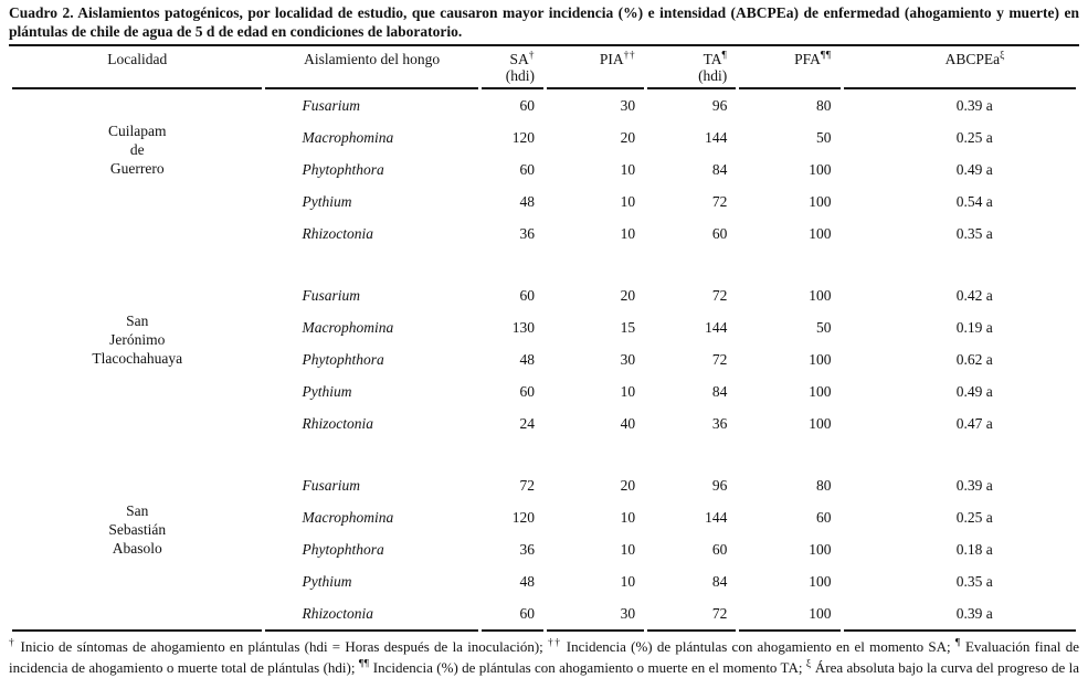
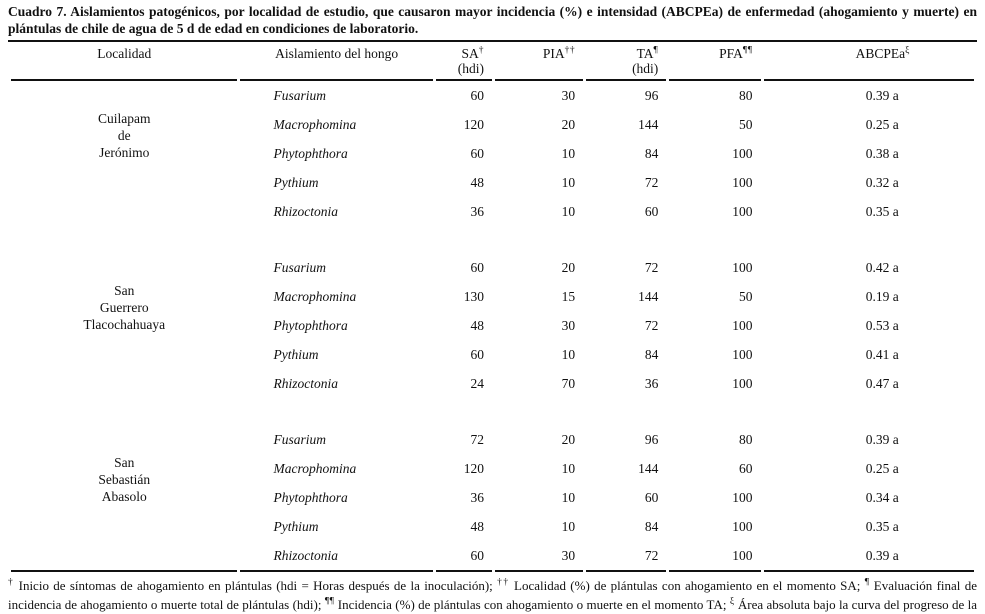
- Cuadro 2. Aislamientos patogénicos, por localidad de estudio, que causaron mayor incidencia (%) e intensidad (ABCPEa) de enfermedad (ahogamiento y muerte) en plántulas de chile de agua de 5 d de edad en condiciones de laboratorio.
+ Cuadro 7. Aislamientos patogénicos, por localidad de estudio, que causaron mayor incidencia (%) e intensidad (ABCPEa) de enfermedad (ahogamiento y muerte) en plántulas de chile de agua de 5 d de edad en condiciones de laboratorio.
  Localidad	Aislamiento del hongo	SA† (hdi)	PIA††	TA¶ (hdi)	PFA¶¶	ABCPEaξ
- Cuilapam de Guerrero	Fusarium	60	30	96	80	0.39 a
+ Cuilapam de Jerónimo	Fusarium	60	30	96	80	0.39 a
  Macrophomina	120	20	144	50	0.25 a
- Phytophthora	60	10	84	100	0.49 a
+ Phytophthora	60	10	84	100	0.38 a
- Pythium	48	10	72	100	0.54 a
+ Pythium	48	10	72	100	0.32 a
  Rhizoctonia	36	10	60	100	0.35 a
- San Jerónimo Tlacochahuaya	Fusarium	60	20	72	100	0.42 a
+ San Guerrero Tlacochahuaya	Fusarium	60	20	72	100	0.42 a
  Macrophomina	130	15	144	50	0.19 a
- Phytophthora	48	30	72	100	0.62 a
+ Phytophthora	48	30	72	100	0.53 a
- Pythium	60	10	84	100	0.49 a
+ Pythium	60	10	84	100	0.41 a
- Rhizoctonia	24	40	36	100	0.47 a
+ Rhizoctonia	24	70	36	100	0.47 a
  San Sebastián Abasolo	Fusarium	72	20	96	80	0.39 a
  Macrophomina	120	10	144	60	0.25 a
- Phytophthora	36	10	60	100	0.18 a
+ Phytophthora	36	10	60	100	0.34 a
  Pythium	48	10	84	100	0.35 a
  Rhizoctonia	60	30	72	100	0.39 a
- † Inicio de síntomas de ahogamiento en plántulas (hdi = Horas después de la inoculación); †† Incidencia (%) de plántulas con ahogamiento en el momento SA; ¶ Evaluación final de incidencia de ahogamiento o muerte total de plántulas (hdi); ¶¶ Incidencia (%) de plántulas con ahogamiento o muerte en el momento TA; ξ Área absoluta bajo la curva del progreso de la
+ † Inicio de síntomas de ahogamiento en plántulas (hdi = Horas después de la inoculación); †† Localidad (%) de plántulas con ahogamiento en el momento SA; ¶ Evaluación final de incidencia de ahogamiento o muerte total de plántulas (hdi); ¶¶ Incidencia (%) de plántulas con ahogamiento o muerte en el momento TA; ξ Área absoluta bajo la curva del progreso de la
